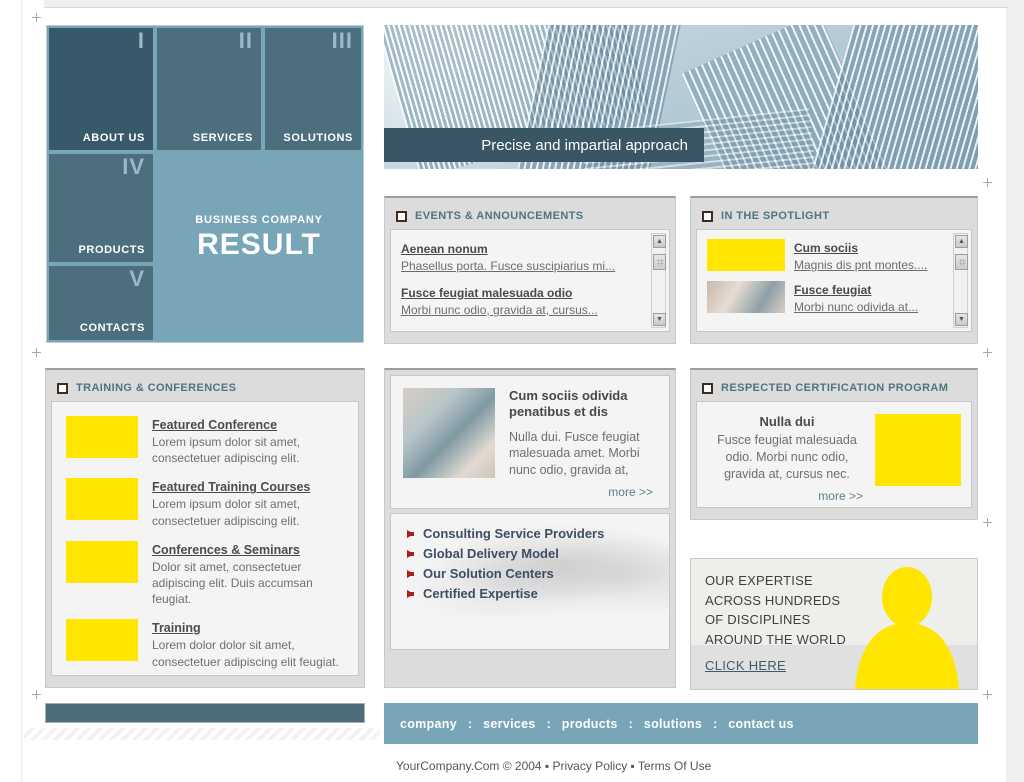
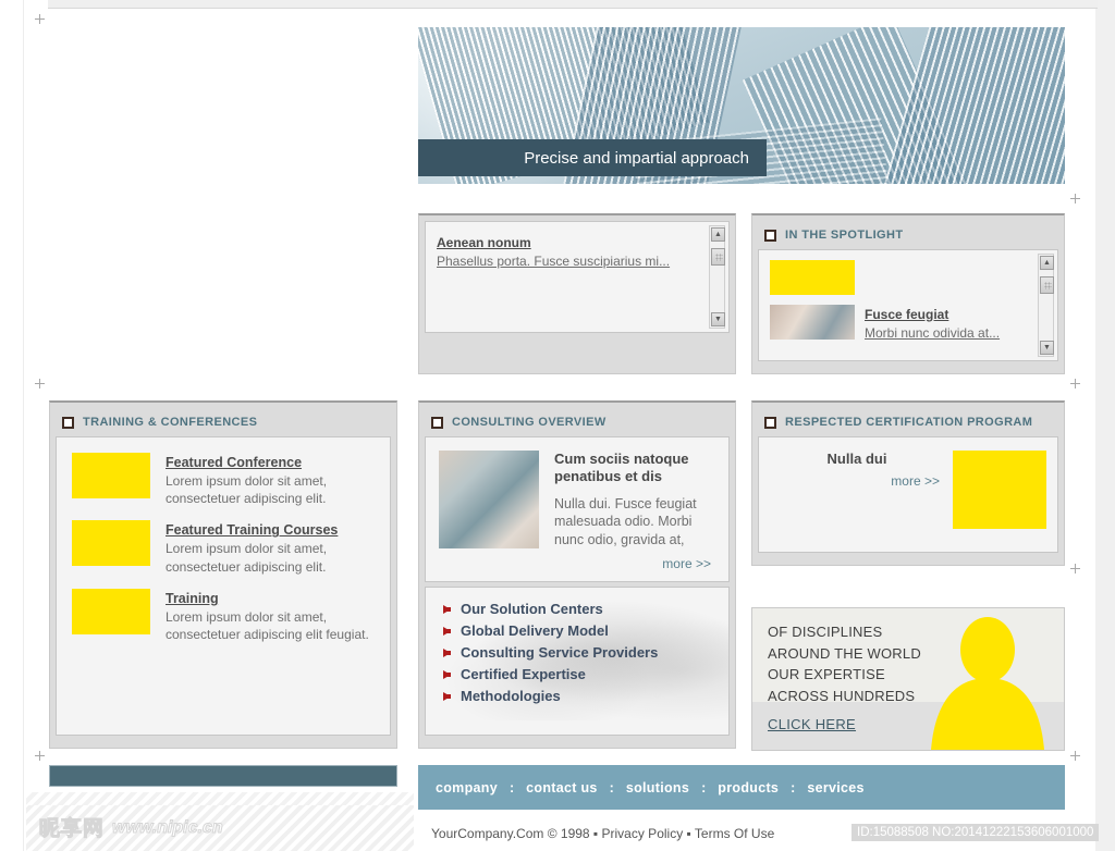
- I
- ABOUT US
- II
- SERVICES
- III
- SOLUTIONS
- IV
- PRODUCTS
- V
- CONTACTS
- BUSINESS COMPANY
- RESULT
  Precise and impartial approach
- EVENTS & ANNOUNCEMENTS
  Aenean nonum
  Phasellus porta. Fusce suscipiarius mi...
- Fusce feugiat malesuada odio
- Morbi nunc odio, gravida at, cursus...
  IN THE SPOTLIGHT
- Cum sociis
- Magnis dis pnt montes....
  Fusce feugiat
  Morbi nunc odivida at...
  TRAINING & CONFERENCES
  Featured Conference
  Lorem ipsum dolor sit amet, consectetuer adipiscing elit.
  Featured Training Courses
  Lorem ipsum dolor sit amet, consectetuer adipiscing elit.
- Conferences & Seminars
- Dolor sit amet, consectetuer adipiscing elit. Duis accumsan feugiat.
  Training
- Lorem dolor dolor sit amet, consectetuer adipiscing elit feugiat.
+ Lorem ipsum dolor sit amet, consectetuer adipiscing elit feugiat.
+ CONSULTING OVERVIEW
- Cum sociis odivida penatibus et dis
+ Cum sociis natoque penatibus et dis
- Nulla dui. Fusce feugiat malesuada amet. Morbi nunc odio, gravida at,
+ Nulla dui. Fusce feugiat malesuada odio. Morbi nunc odio, gravida at,
  more >>
- Consulting Service Providers
+ Our Solution Centers
  Global Delivery Model
- Our Solution Centers
+ Consulting Service Providers
  Certified Expertise
+ Methodologies
  RESPECTED CERTIFICATION PROGRAM
  Nulla dui
- Fusce feugiat malesuada odio. Morbi nunc odio, gravida at, cursus nec.
  more >>
- OUR EXPERTISE
+ OF DISCIPLINES
- ACROSS HUNDREDS
+ AROUND THE WORLD
- OF DISCIPLINES
+ OUR EXPERTISE
- AROUND THE WORLD
+ ACROSS HUNDREDS
  CLICK HERE
  company
  :
- services
+ contact us
  :
- products
+ solutions
  :
- solutions
+ products
  :
- contact us
+ services
- YourCompany.Com © 2004 ▪ Privacy Policy ▪ Terms Of Use
+ YourCompany.Com © 1998 ▪ Privacy Policy ▪ Terms Of Use
+ ID:15088508 NO:20141222153606001000
+ 昵享网
+ www.nipic.cn
